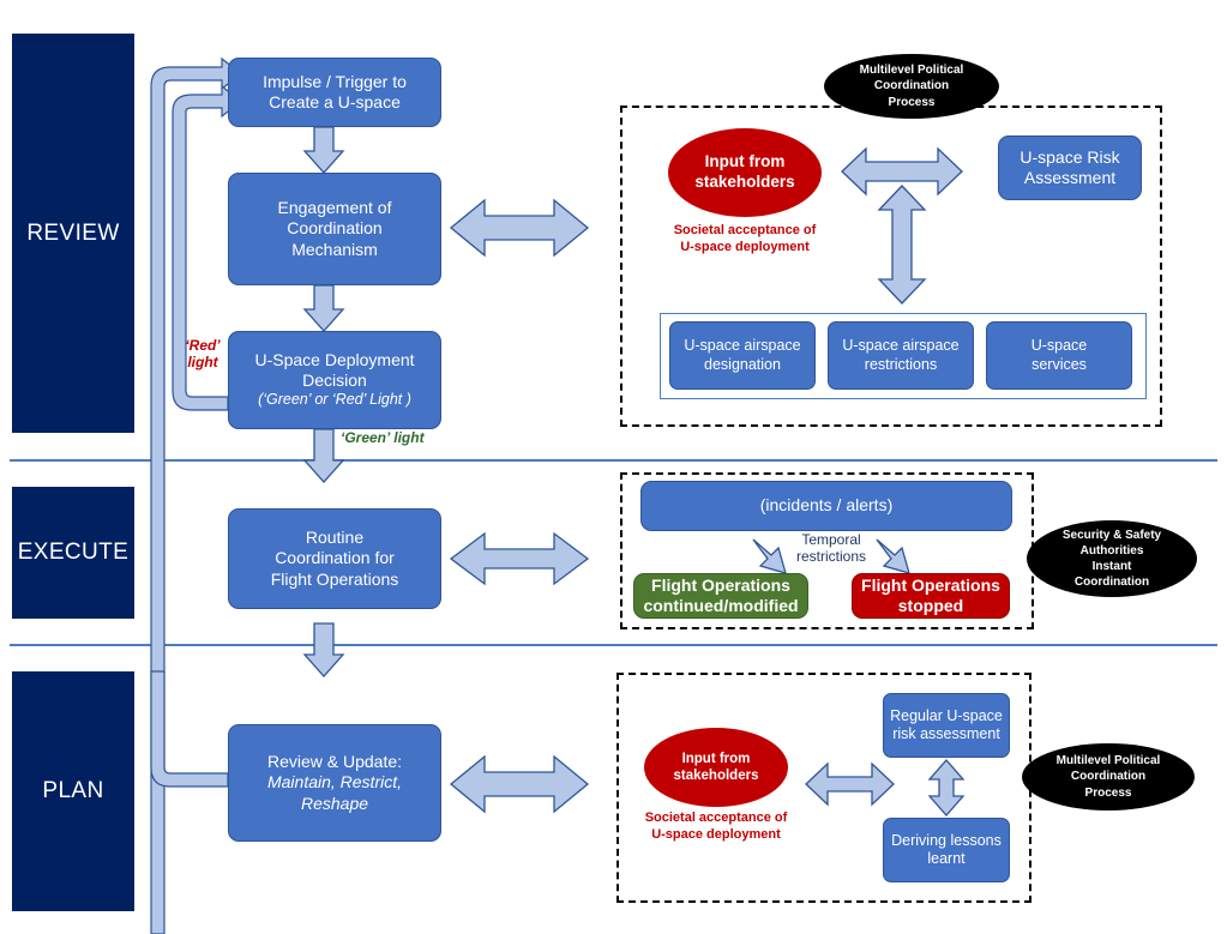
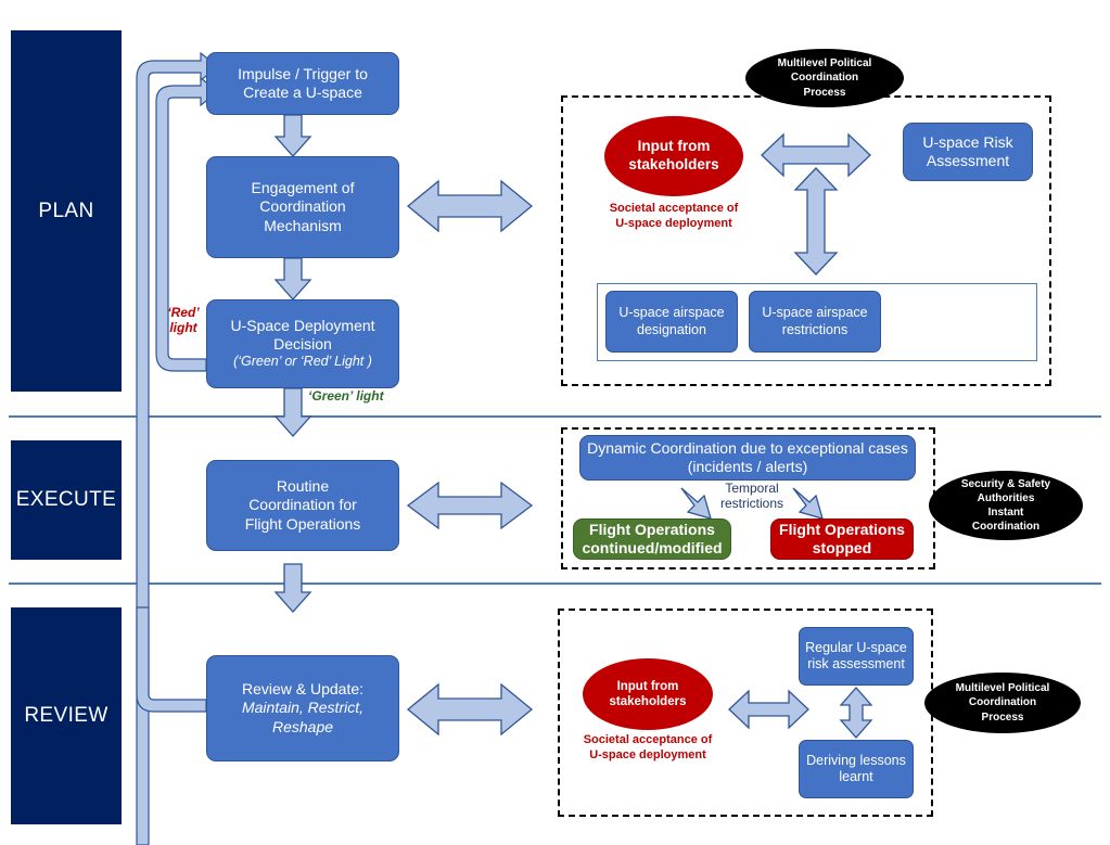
- REVIEW
+ PLAN
  EXECUTE
- PLAN
+ REVIEW
  Impulse / Trigger to
  Create a U-space
  Engagement of
  Coordination
  Mechanism
  U-Space Deployment
  Decision
  (‘Green’ or ‘Red’ Light )
  ‘Red’
  light
  ‘Green’ light
  Multilevel Political
  Coordination
  Process
  Input from
  stakeholders
  Societal acceptance of
  U-space deployment
  U-space Risk
  Assessment
  U-space airspace
  designation
  U-space airspace
  restrictions
- U-space
- services
  Routine
  Coordination for
  Flight Operations
+ Dynamic Coordination due to exceptional cases
  (incidents / alerts)
  Temporal
  restrictions
  Flight Operations
  continued/modified
  Flight Operations
  stopped
  Security & Safety
  Authorities
  Instant
  Coordination
  Review & Update:
  Maintain, Restrict,
  Reshape
  Input from
  stakeholders
  Societal acceptance of
  U-space deployment
  Regular U-space
  risk assessment
  Deriving lessons
  learnt
  Multilevel Political
  Coordination
  Process
